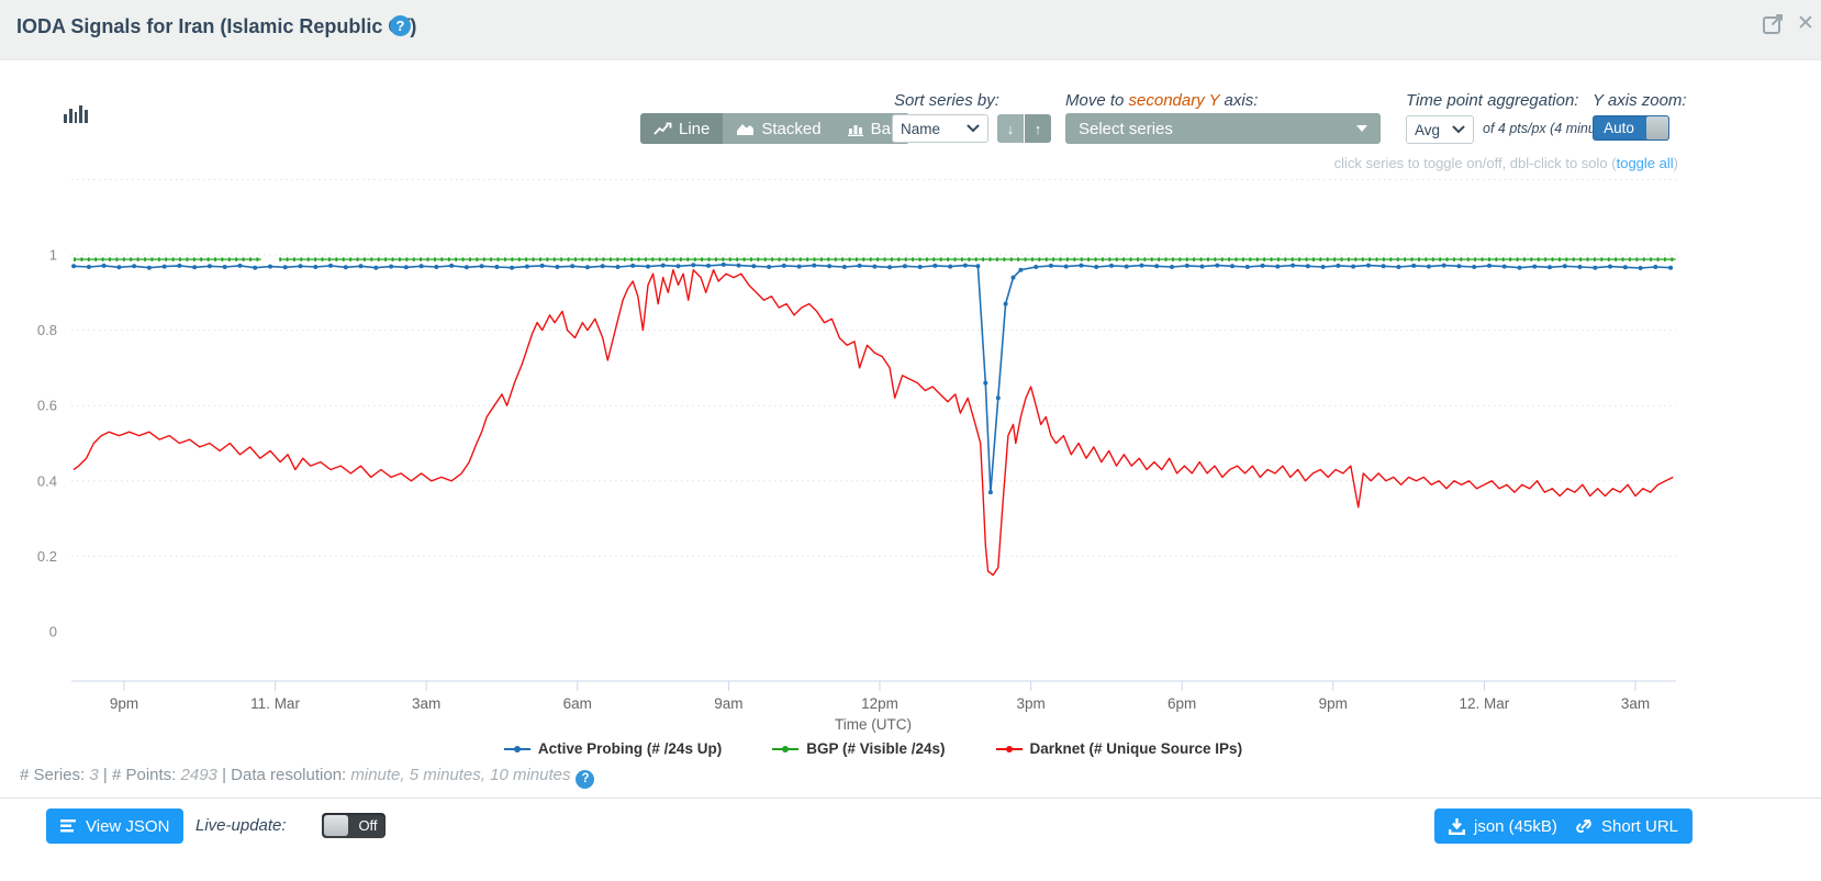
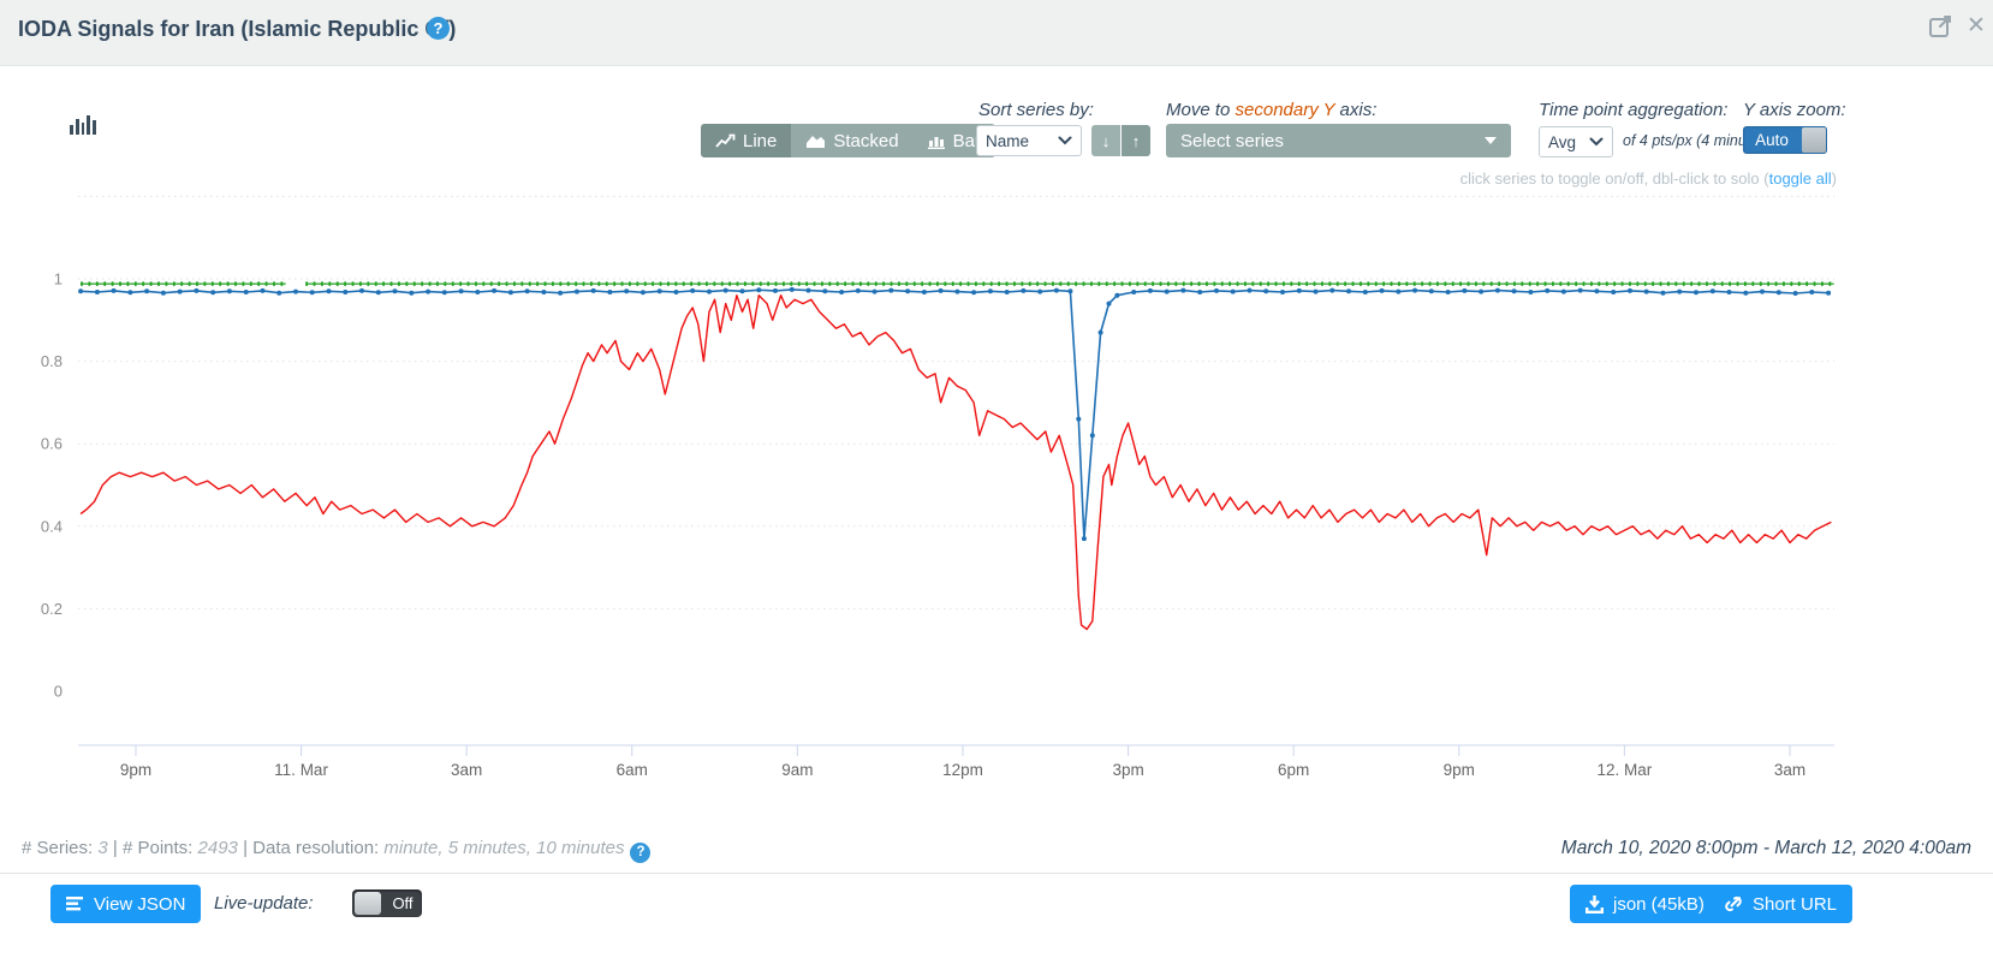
  IODA Signals for Iran (Islamic Republic)
  ?
  ✕
  Line
  Stacked
  Sort series by:
  Name
  ↓
  ↑
  Move to secondary Y axis:
  Select series
  Time point aggregation:
  Avg
  of 4 pts/px (4 min
  Y axis zoom:
  Auto
  click series to toggle on/off, dbl-click to solo (toggle all)
  0
  0.2
  0.4
  0.6
  0.8
  1
  9pm
  11. Mar
  3am
  6am
  9am
  12pm
  3pm
  6pm
  9pm
  12. Mar
  3am
- Time (UTC)
- Active Probing (# /24s Up)
- BGP (# Visible /24s)
- Darknet (# Unique Source IPs)
  # Series: 3 | # Points: 2493 | Data resolution: minute, 5 minutes, 10 minutes ?
+ March 10, 2020 8:00pm - March 12, 2020 4:00am
  View JSON
  Live-update:
  Off
  json (45kB)
  Short URL
